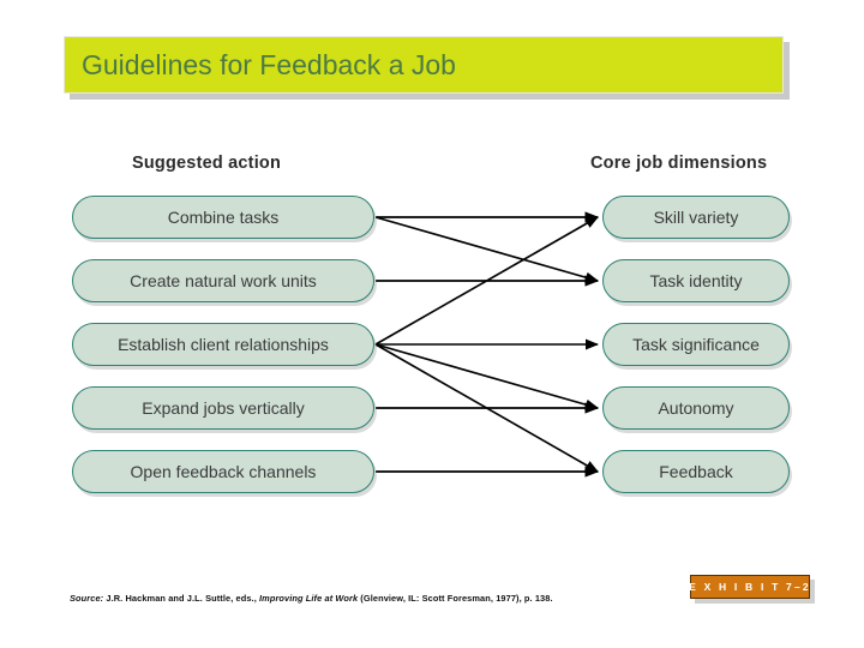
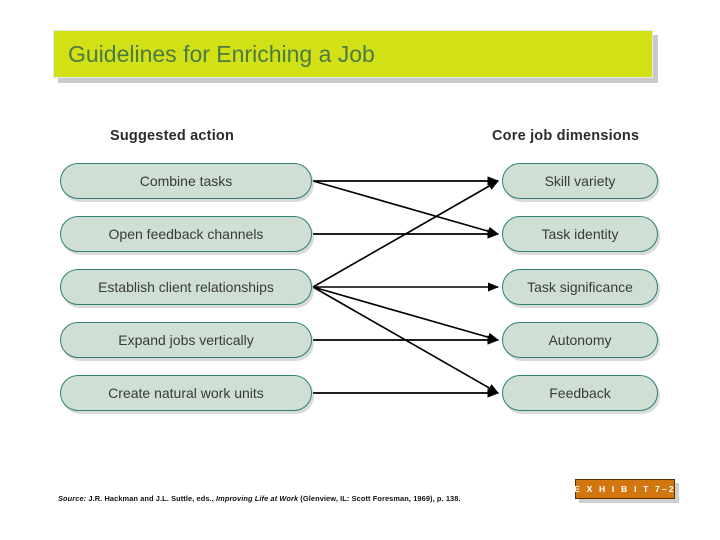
- Guidelines for Feedback a Job
+ Guidelines for Enriching a Job
  Suggested action
  Core job dimensions
  Combine tasks
- Create natural work units
+ Open feedback channels
  Establish client relationships
  Expand jobs vertically
- Open feedback channels
+ Create natural work units
  Skill variety
  Task identity
  Task significance
  Autonomy
  Feedback
- Source: J.R. Hackman and J.L. Suttle, eds., Improving Life at Work (Glenview, IL: Scott Foresman, 1977), p. 138.
+ Source: J.R. Hackman and J.L. Suttle, eds., Improving Life at Work (Glenview, IL: Scott Foresman, 1969), p. 138.
  E X H I B I T 7–2
